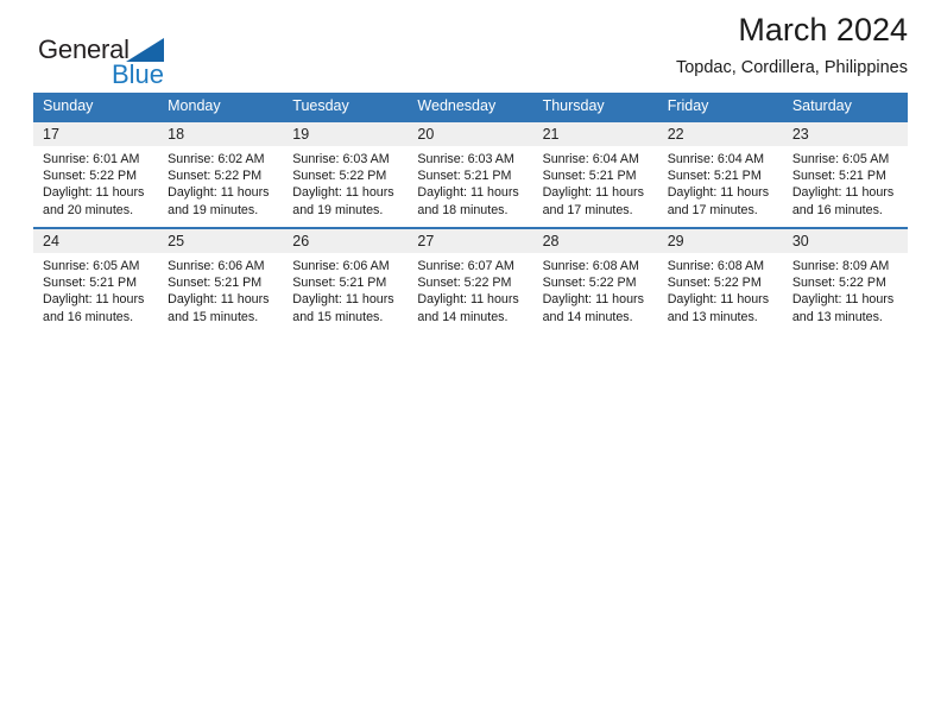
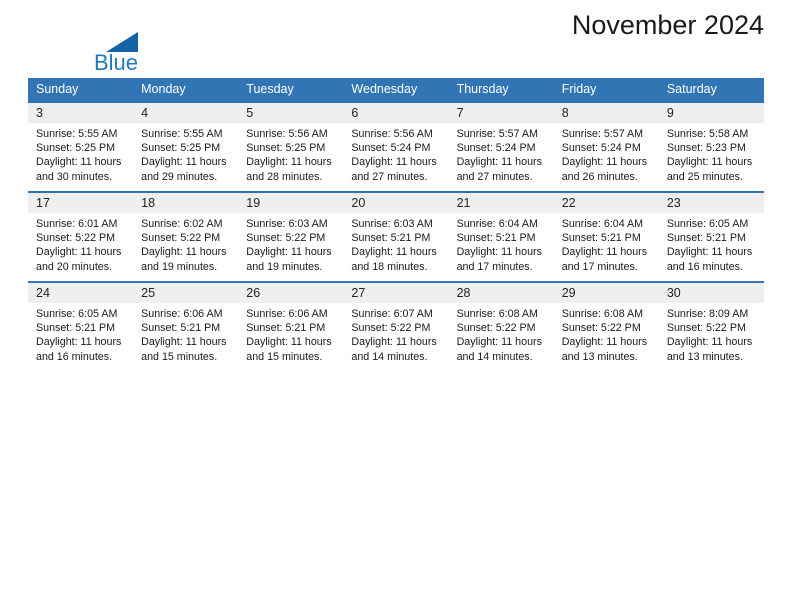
- General
  Blue
- March 2024
+ November 2024
- Topdac, Cordillera, Philippines
  Sunday	Monday	Tuesday	Wednesday	Thursday	Friday	Saturday
+ 3Sunrise: 5:55 AMSunset: 5:25 PMDaylight: 11 hoursand 30 minutes.	4Sunrise: 5:55 AMSunset: 5:25 PMDaylight: 11 hoursand 29 minutes.	5Sunrise: 5:56 AMSunset: 5:25 PMDaylight: 11 hoursand 28 minutes.	6Sunrise: 5:56 AMSunset: 5:24 PMDaylight: 11 hoursand 27 minutes.	7Sunrise: 5:57 AMSunset: 5:24 PMDaylight: 11 hoursand 27 minutes.	8Sunrise: 5:57 AMSunset: 5:24 PMDaylight: 11 hoursand 26 minutes.	9Sunrise: 5:58 AMSunset: 5:23 PMDaylight: 11 hoursand 25 minutes.
  17Sunrise: 6:01 AMSunset: 5:22 PMDaylight: 11 hoursand 20 minutes.	18Sunrise: 6:02 AMSunset: 5:22 PMDaylight: 11 hoursand 19 minutes.	19Sunrise: 6:03 AMSunset: 5:22 PMDaylight: 11 hoursand 19 minutes.	20Sunrise: 6:03 AMSunset: 5:21 PMDaylight: 11 hoursand 18 minutes.	21Sunrise: 6:04 AMSunset: 5:21 PMDaylight: 11 hoursand 17 minutes.	22Sunrise: 6:04 AMSunset: 5:21 PMDaylight: 11 hoursand 17 minutes.	23Sunrise: 6:05 AMSunset: 5:21 PMDaylight: 11 hoursand 16 minutes.
  24Sunrise: 6:05 AMSunset: 5:21 PMDaylight: 11 hoursand 16 minutes.	25Sunrise: 6:06 AMSunset: 5:21 PMDaylight: 11 hoursand 15 minutes.	26Sunrise: 6:06 AMSunset: 5:21 PMDaylight: 11 hoursand 15 minutes.	27Sunrise: 6:07 AMSunset: 5:22 PMDaylight: 11 hoursand 14 minutes.	28Sunrise: 6:08 AMSunset: 5:22 PMDaylight: 11 hoursand 14 minutes.	29Sunrise: 6:08 AMSunset: 5:22 PMDaylight: 11 hoursand 13 minutes.	30Sunrise: 8:09 AMSunset: 5:22 PMDaylight: 11 hoursand 13 minutes.
